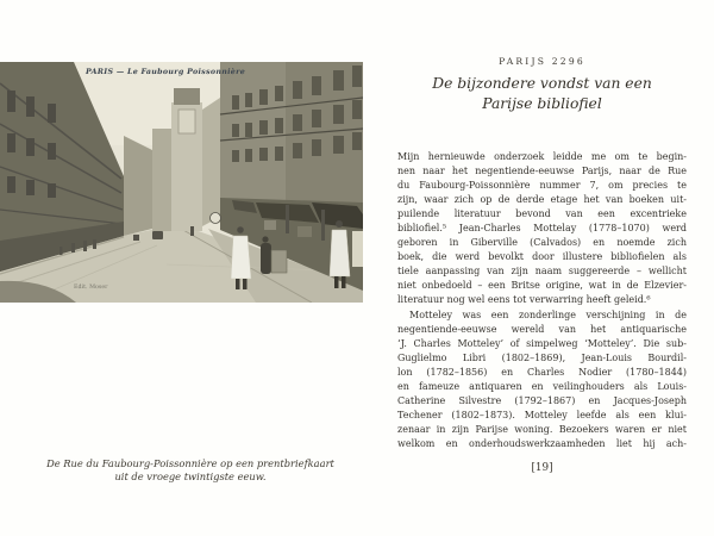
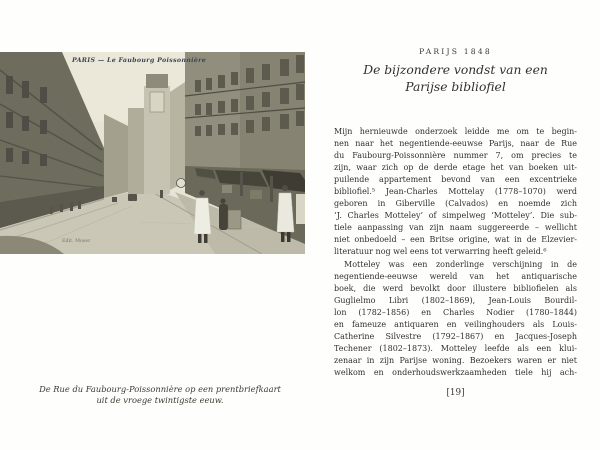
  De Rue du Faubourg-Poissonnière op een prentbriefkaart
  uit de vroege twintigste eeuw.
- PARIJS 2296
+ PARIJS 1848
  De bijzondere vondst van een
  Parijse bibliofiel
  Mijn hernieuwde onderzoek leidde me om te begin-
  nen naar het negentiende-eeuwse Parijs, naar de Rue
  du Faubourg-Poissonnière nummer 7, om precies te
  zijn, waar zich op de derde etage het van boeken uit-
- puilende literatuur bevond van een excentrieke
+ puilende appartement bevond van een excentrieke
  bibliofiel.⁵ Jean-Charles Mottelay (1778–1070) werd
  geboren in Giberville (Calvados) en noemde zich
- boek, die werd bevolkt door illustere bibliofielen als
+ ‘J. Charles Motteley’ of simpelweg ‘Motteley’. Die sub-
  tiele aanpassing van zijn naam suggereerde – wellicht
  niet onbedoeld – een Britse origine, wat in de Elzevier-
  literatuur nog wel eens tot verwarring heeft geleid.⁶
  Motteley was een zonderlinge verschijning in de
  negentiende-eeuwse wereld van het antiquarische
- ‘J. Charles Motteley’ of simpelweg ‘Motteley’. Die sub-
+ boek, die werd bevolkt door illustere bibliofielen als
  Guglielmo Libri (1802–1869), Jean-Louis Bourdil-
  lon (1782–1856) en Charles Nodier (1780–1844)
  en fameuze antiquaren en veilinghouders als Louis-
  Catherine Silvestre (1792–1867) en Jacques-Joseph
  Techener (1802–1873). Motteley leefde als een klui-
  zenaar in zijn Parijse woning. Bezoekers waren er niet
- welkom en onderhoudswerkzaamheden liet hij ach-
+ welkom en onderhoudswerkzaamheden tiele hij ach-
  [19]
